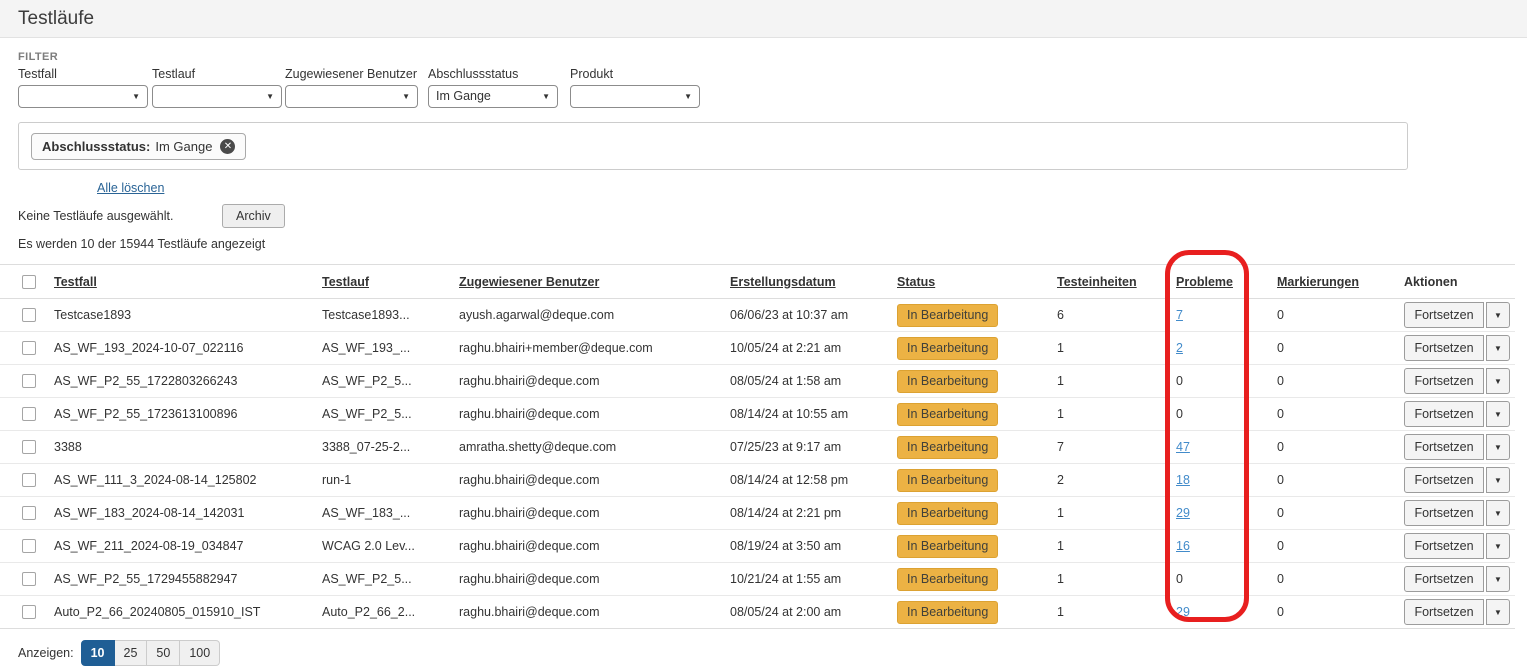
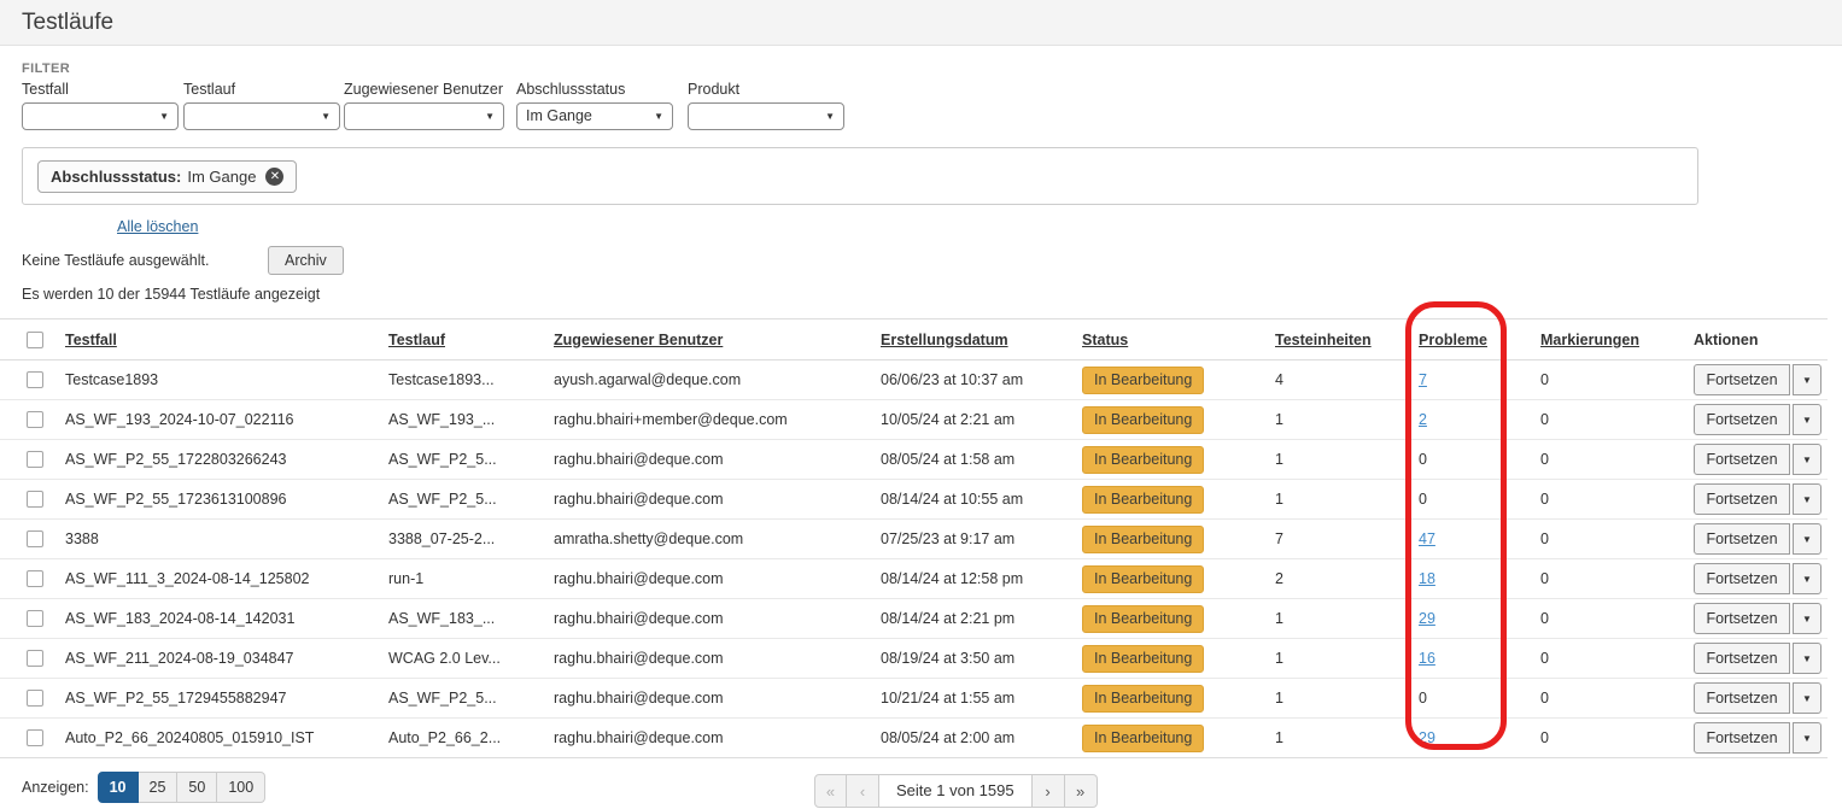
  Testläufe
  FILTER
  Testfall
  ▼
  Testlauf
  ▼
  Zugewiesener Benutzer
  ▼
  Abschlussstatus
  Im Gange
  ▼
  Produkt
  ▼
  Abschlussstatus:
  Im Gange
  ✕
  Alle löschen
  Keine Testläufe ausgewählt.
  Archiv
  Es werden 10 der 15944 Testläufe angezeigt
  Testfall
  Testlauf
  Zugewiesener Benutzer
  Erstellungsdatum
  Status
  Testeinheiten
  Probleme
  Markierungen
  Aktionen
  Testcase1893
  Testcase1893...
  ayush.agarwal@deque.com
  06/06/23 at 10:37 am
  In Bearbeitung
- 6
+ 4
  7
  0
  Fortsetzen
  ▼
  AS_WF_193_2024-10-07_022116
  AS_WF_193_...
  raghu.bhairi+member@deque.com
  10/05/24 at 2:21 am
  In Bearbeitung
  1
  2
  0
  Fortsetzen
  ▼
  AS_WF_P2_55_1722803266243
  AS_WF_P2_5...
  raghu.bhairi@deque.com
  08/05/24 at 1:58 am
  In Bearbeitung
  1
  0
  0
  Fortsetzen
  ▼
  AS_WF_P2_55_1723613100896
  AS_WF_P2_5...
  raghu.bhairi@deque.com
  08/14/24 at 10:55 am
  In Bearbeitung
  1
  0
  0
  Fortsetzen
  ▼
  3388
  3388_07-25-2...
  amratha.shetty@deque.com
  07/25/23 at 9:17 am
  In Bearbeitung
  7
  47
  0
  Fortsetzen
  ▼
  AS_WF_111_3_2024-08-14_125802
  run-1
  raghu.bhairi@deque.com
  08/14/24 at 12:58 pm
  In Bearbeitung
  2
  18
  0
  Fortsetzen
  ▼
  AS_WF_183_2024-08-14_142031
  AS_WF_183_...
  raghu.bhairi@deque.com
  08/14/24 at 2:21 pm
  In Bearbeitung
  1
  29
  0
  Fortsetzen
  ▼
  AS_WF_211_2024-08-19_034847
  WCAG 2.0 Lev...
  raghu.bhairi@deque.com
  08/19/24 at 3:50 am
  In Bearbeitung
  1
  16
  0
  Fortsetzen
  ▼
  AS_WF_P2_55_1729455882947
  AS_WF_P2_5...
  raghu.bhairi@deque.com
  10/21/24 at 1:55 am
  In Bearbeitung
  1
  0
  0
  Fortsetzen
  ▼
  Auto_P2_66_20240805_015910_IST
  Auto_P2_66_2...
  raghu.bhairi@deque.com
  08/05/24 at 2:00 am
  In Bearbeitung
  1
  29
  0
  Fortsetzen
  ▼
  Anzeigen:
  10
  25
  50
  100
+ «
+ ‹
+ Seite 1 von 1595
+ ›
+ »
